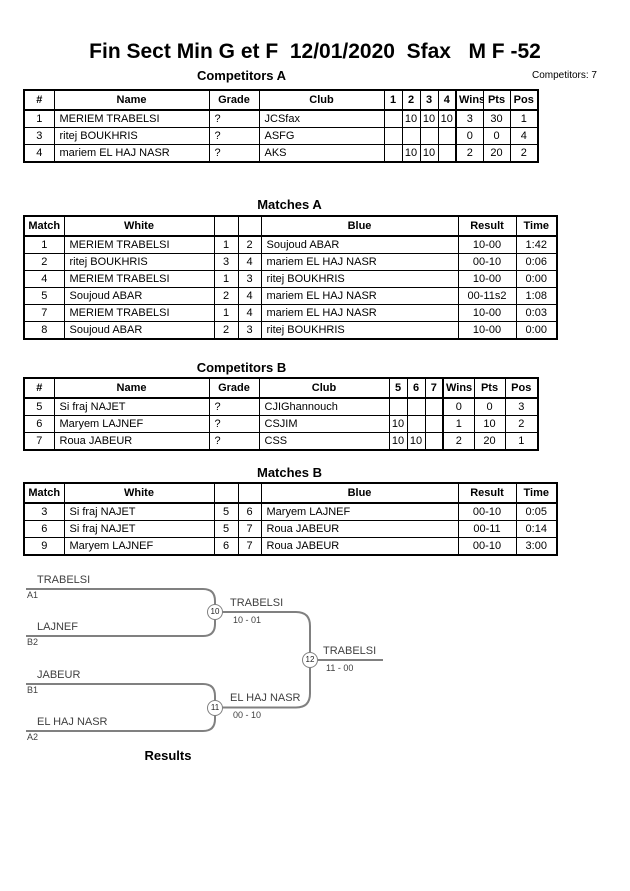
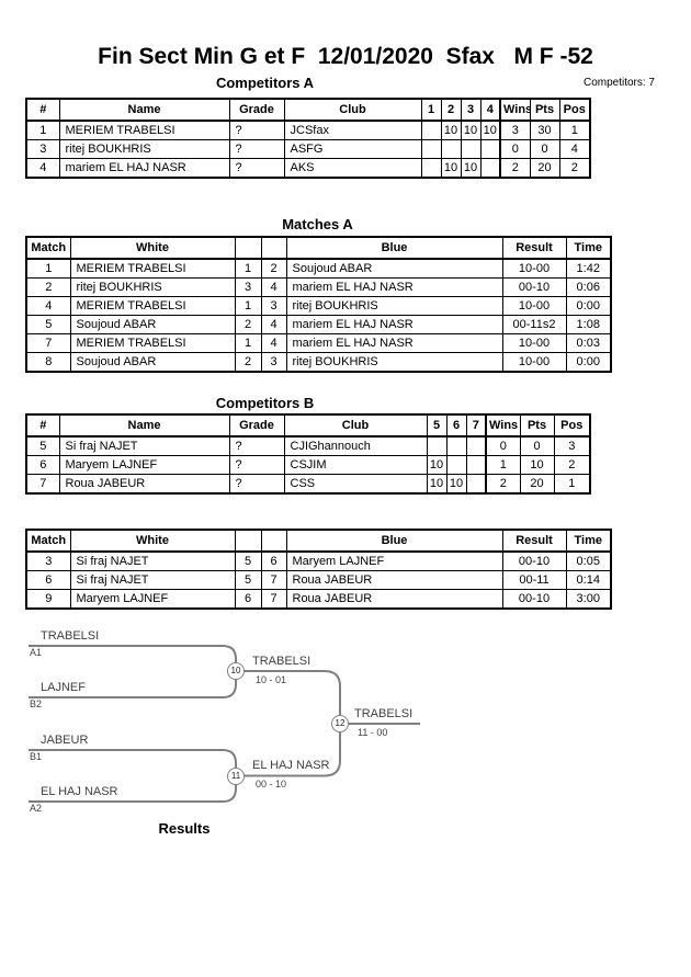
  Fin Sect Min G et F 12/01/2020 Sfax M F -52
  Competitors A
  Competitors: 7
  #	Name	Grade	Club	1	2	3	4	Wins	Pts	Pos
  1	MERIEM TRABELSI	?	JCSfax		10	10	10	3	30	1
  3	ritej BOUKHRIS	?	ASFG					0	0	4
  4	mariem EL HAJ NASR	?	AKS		10	10		2	20	2
  Matches A
  Match	White			Blue	Result	Time
  1	MERIEM TRABELSI	1	2	Soujoud ABAR	10-00	1:42
  2	ritej BOUKHRIS	3	4	mariem EL HAJ NASR	00-10	0:06
  4	MERIEM TRABELSI	1	3	ritej BOUKHRIS	10-00	0:00
  5	Soujoud ABAR	2	4	mariem EL HAJ NASR	00-11s2	1:08
  7	MERIEM TRABELSI	1	4	mariem EL HAJ NASR	10-00	0:03
  8	Soujoud ABAR	2	3	ritej BOUKHRIS	10-00	0:00
  Competitors B
  #	Name	Grade	Club	5	6	7	Wins	Pts	Pos
  5	Si fraj NAJET	?	CJIGhannouch				0	0	3
  6	Maryem LAJNEF	?	CSJIM	10			1	10	2
  7	Roua JABEUR	?	CSS	10	10		2	20	1
- Matches B
  Match	White			Blue	Result	Time
  3	Si fraj NAJET	5	6	Maryem LAJNEF	00-10	0:05
  6	Si fraj NAJET	5	7	Roua JABEUR	00-11	0:14
  9	Maryem LAJNEF	6	7	Roua JABEUR	00-10	3:00
  TRABELSI
  A1
  LAJNEF
  B2
  JABEUR
  B1
  EL HAJ NASR
  A2
  10
  TRABELSI
  10 - 01
  11
  EL HAJ NASR
  00 - 10
  12
  TRABELSI
  11 - 00
  Results
